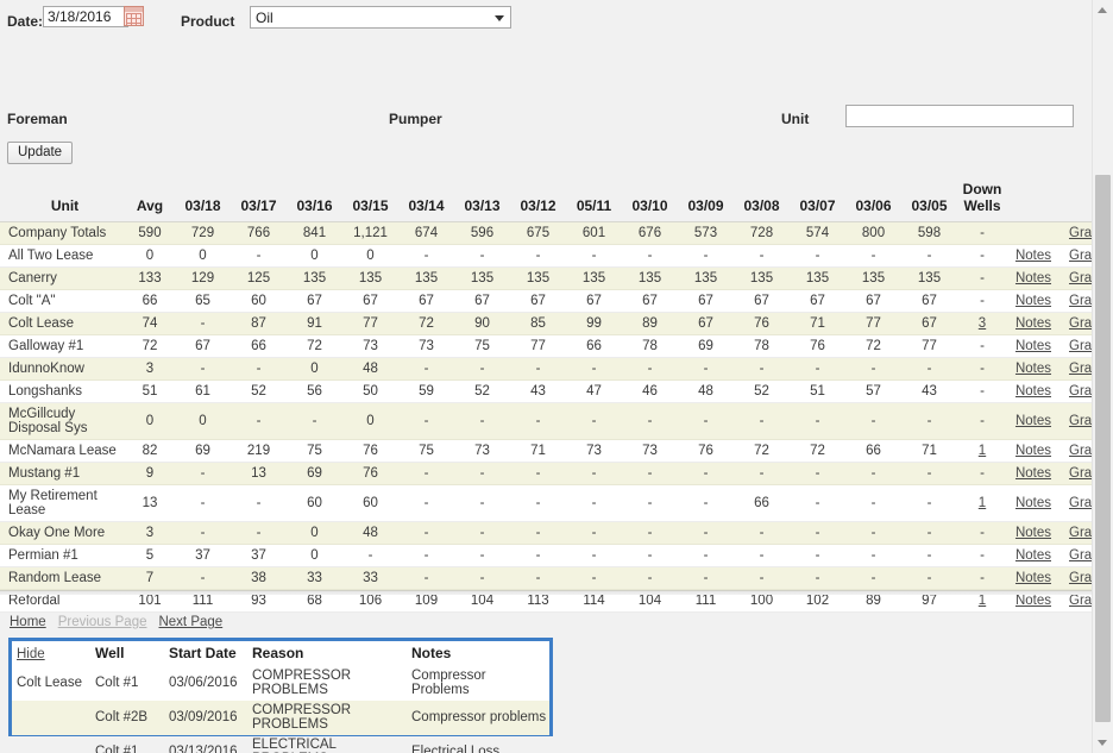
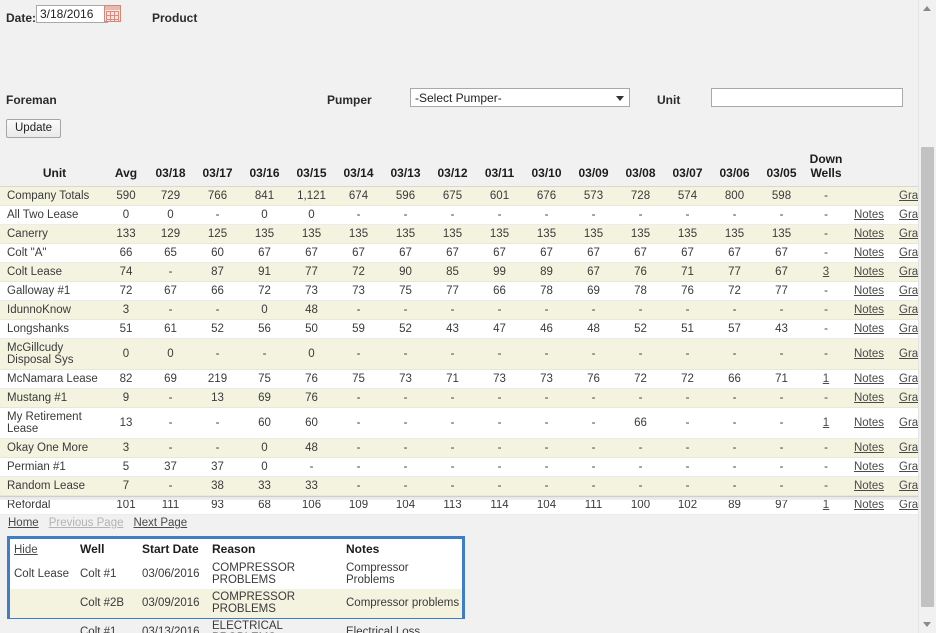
  Date:
  3/18/2016
  Product
- Oil
  Foreman
  Pumper
+ -Select Pumper-
  Unit
  Update
- Unit	Avg	03/18	03/17	03/16	03/15	03/14	03/13	03/12	05/11	03/10	03/09	03/08	03/07	03/06	03/05	Down Wells
+ Unit	Avg	03/18	03/17	03/16	03/15	03/14	03/13	03/12	03/11	03/10	03/09	03/08	03/07	03/06	03/05	Down Wells
  Company Totals	590	729	766	841	1,121	674	596	675	601	676	573	728	574	800	598	-		Gra
  All Two Lease	0	0	-	0	0	-	-	-	-	-	-	-	-	-	-	-	Notes	Gra
  Canerry	133	129	125	135	135	135	135	135	135	135	135	135	135	135	135	-	Notes	Gra
  Colt "A"	66	65	60	67	67	67	67	67	67	67	67	67	67	67	67	-	Notes	Gra
  Colt Lease	74	-	87	91	77	72	90	85	99	89	67	76	71	77	67	3	Notes	Gra
  Galloway #1	72	67	66	72	73	73	75	77	66	78	69	78	76	72	77	-	Notes	Gra
  IdunnoKnow	3	-	-	0	48	-	-	-	-	-	-	-	-	-	-	-	Notes	Gra
  Longshanks	51	61	52	56	50	59	52	43	47	46	48	52	51	57	43	-	Notes	Gra
  McGillcudy Disposal Sys	0	0	-	-	0	-	-	-	-	-	-	-	-	-	-	-	Notes	Gra
  McNamara Lease	82	69	219	75	76	75	73	71	73	73	76	72	72	66	71	1	Notes	Gra
  Mustang #1	9	-	13	69	76	-	-	-	-	-	-	-	-	-	-	-	Notes	Gra
  My Retirement Lease	13	-	-	60	60	-	-	-	-	-	-	66	-	-	-	1	Notes	Gra
  Okay One More	3	-	-	0	48	-	-	-	-	-	-	-	-	-	-	-	Notes	Gra
  Permian #1	5	37	37	0	-	-	-	-	-	-	-	-	-	-	-	-	Notes	Gra
  Random Lease	7	-	38	33	33	-	-	-	-	-	-	-	-	-	-	-	Notes	Gra
  Refordal	101	111	93	68	106	109	104	113	114	104	111	100	102	89	97	1	Notes	Gra
  Home Previous Page Next Page
  Hide	Well	Start Date	Reason	Notes
  Colt Lease	Colt #1	03/06/2016	COMPRESSOR PROBLEMS	Compressor Problems
  	Colt #2B	03/09/2016	COMPRESSOR PROBLEMS	Compressor problems
  	Colt #1	03/13/2016	ELECTRICAL	Electrical Loss
